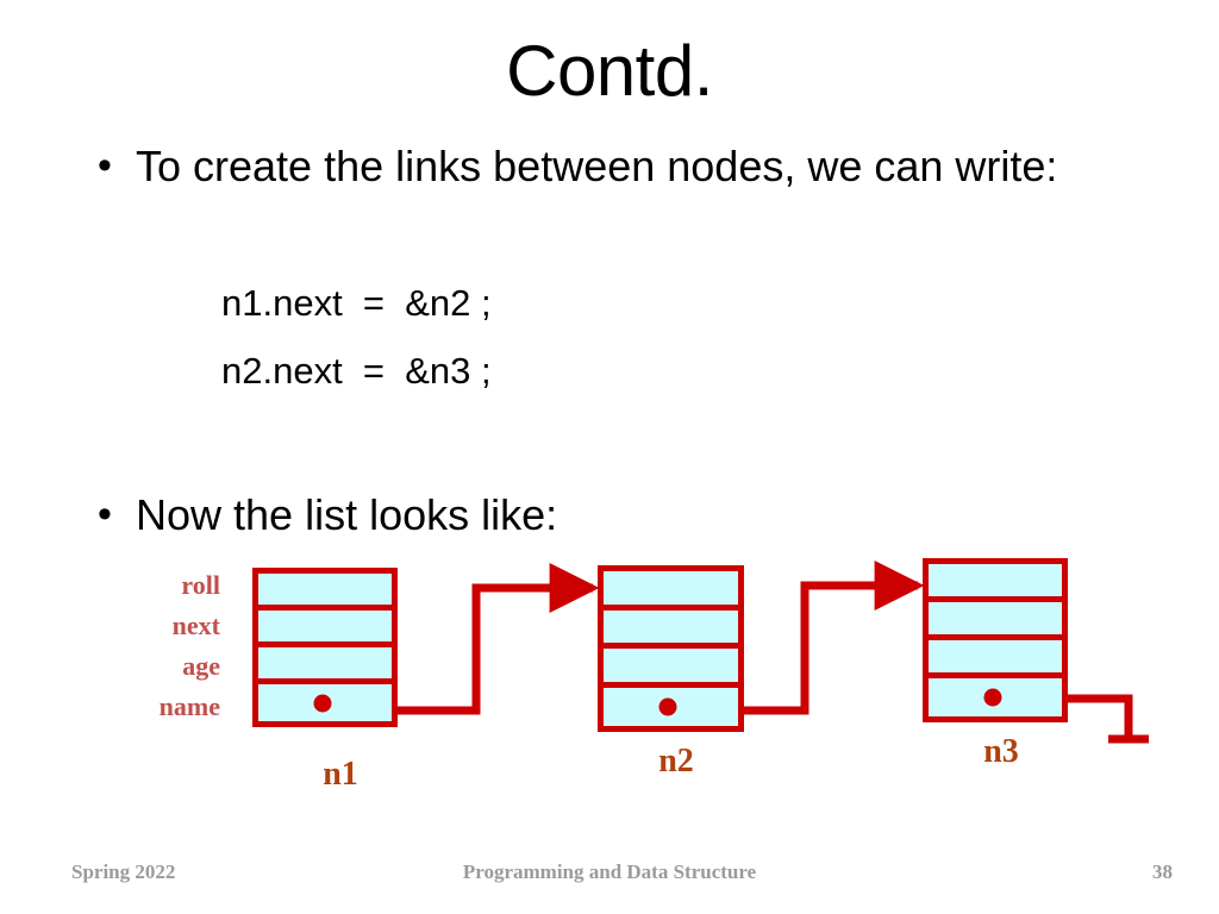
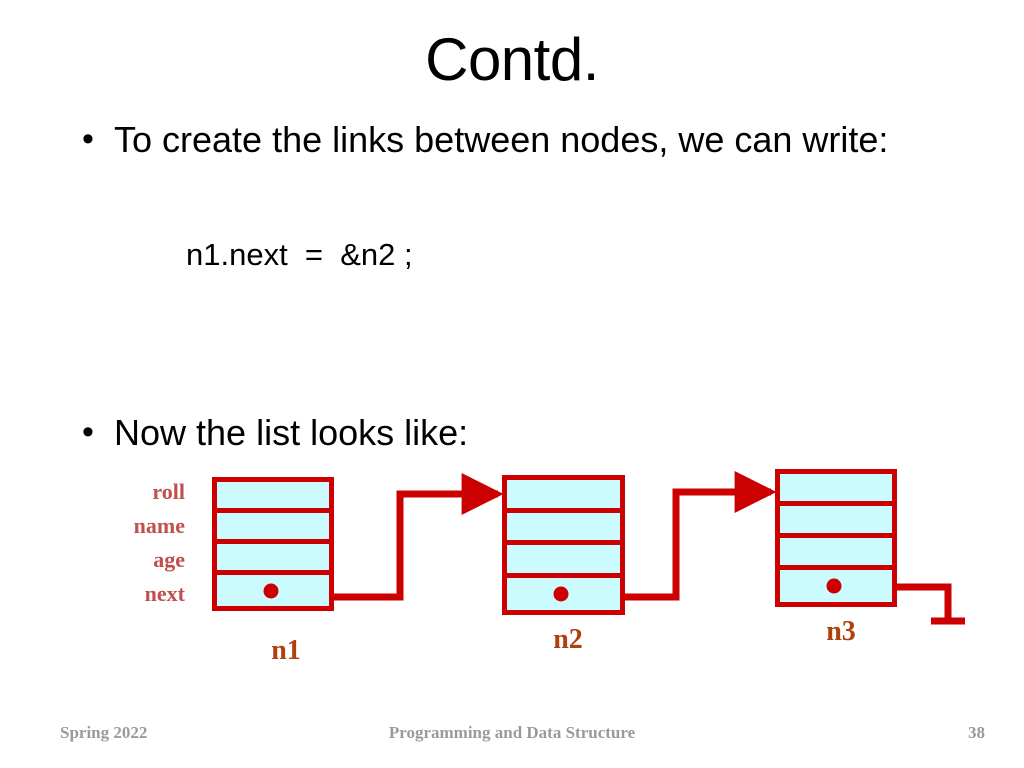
  Contd.
  •
  To create the links between nodes, we can write:
  n1.next = &n2 ;
- n2.next = &n3 ;
  •
  Now the list looks like:
  roll
- next
+ name
  age
- name
+ next
  n1
  n2
  n3
  Spring 2022
  Programming and Data Structure
  38
